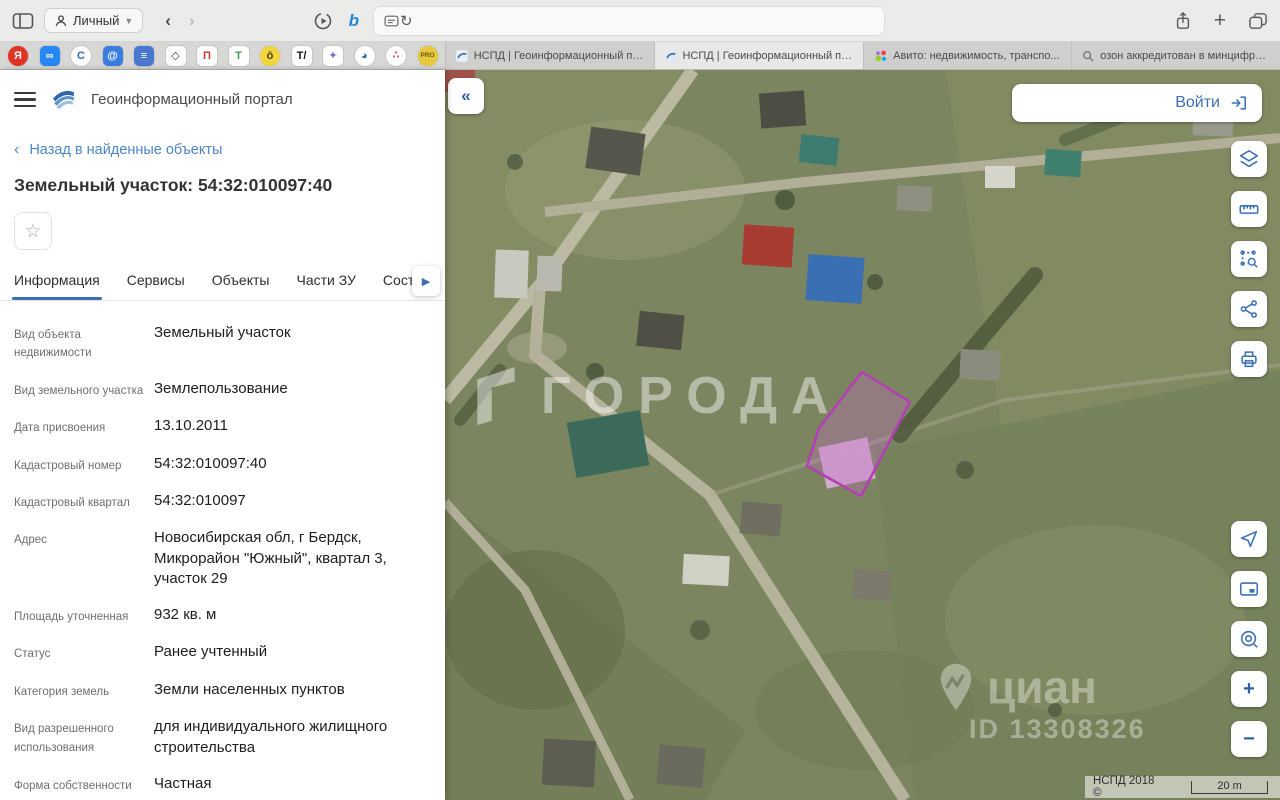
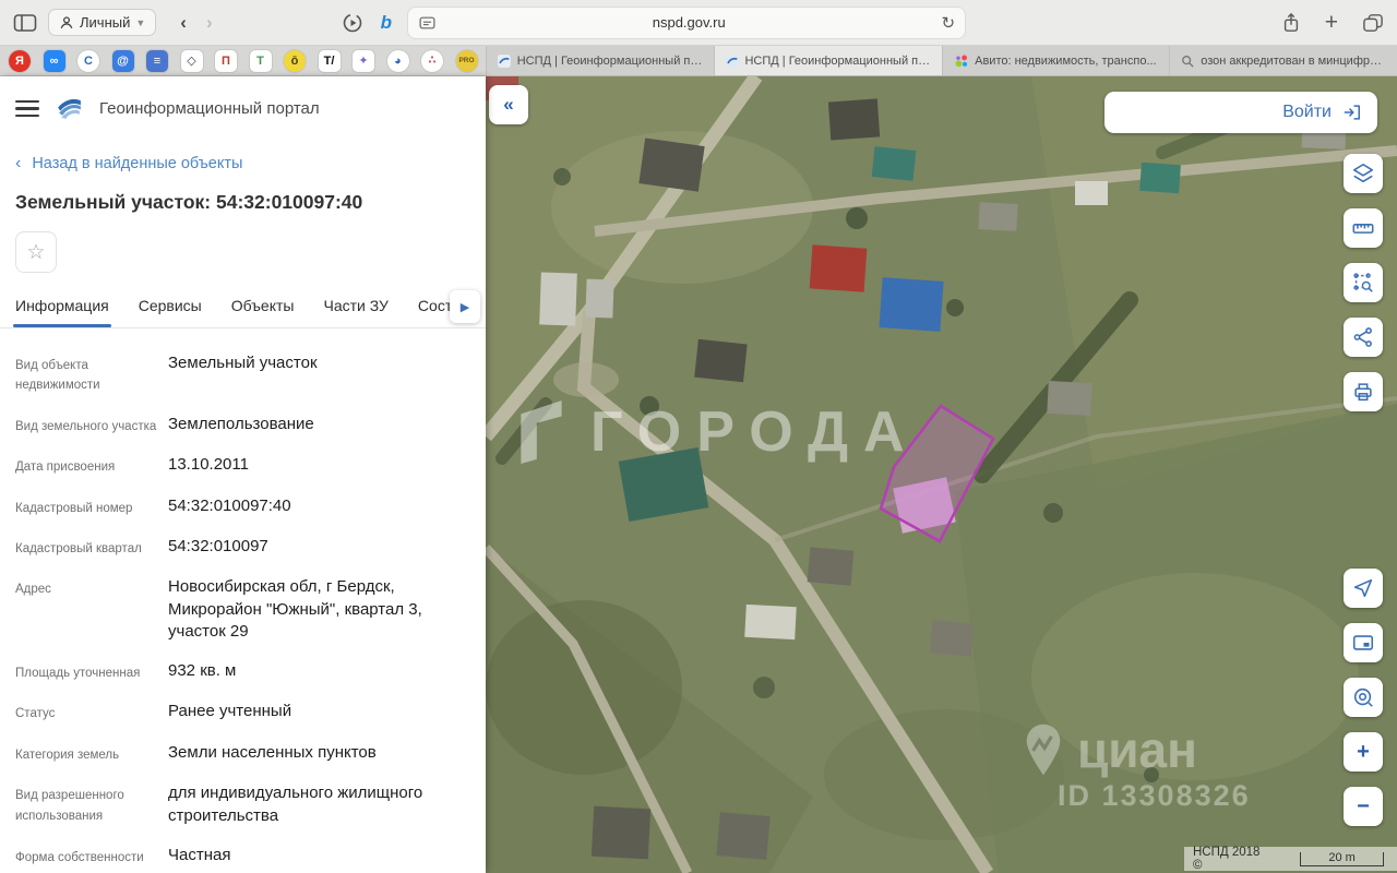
  Личный
  ▼
  ‹
  ›
  b
+ nspd.gov.ru
  ↻
  +
  Я
  ∞
  C
  @
  ≡
  ◇
  П
  T
  ō
  T/
  ✦
  ◕
  ∴
  НСПД | Геоинформационный по..
  НСПД | Геоинформационный по..
  Авито: недвижимость, транспо...
  озон аккредитован в минцифра...
  Геоинформационный портал
  ‹
  Назад в найденные объекты
  Земельный участок: 54:32:010097:40
  ☆
  Информация
  Сервисы
  Объекты
  Части ЗУ
  ▶
  Вид объекта недвижимости
  Земельный участок
  Вид земельного участка
  Землепользование
  Дата присвоения
  13.10.2011
  Кадастровый номер
  54:32:010097:40
  Кадастровый квартал
  54:32:010097
  Адрес
  Новосибирская обл, г Бердск, Микрорайон "Южный", квартал 3, участок 29
  Площадь уточненная
  932 кв. м
  Статус
  Ранее учтенный
  Категория земель
  Земли населенных пунктов
  Вид разрешенного использования
  для индивидуального жилищного строительства
  Форма собственности
  Частная
  ГОРОДА
  циан
  ID 13308326
  «
  Войти
  +
  −
  НСПД 2018 ©
  20 m
